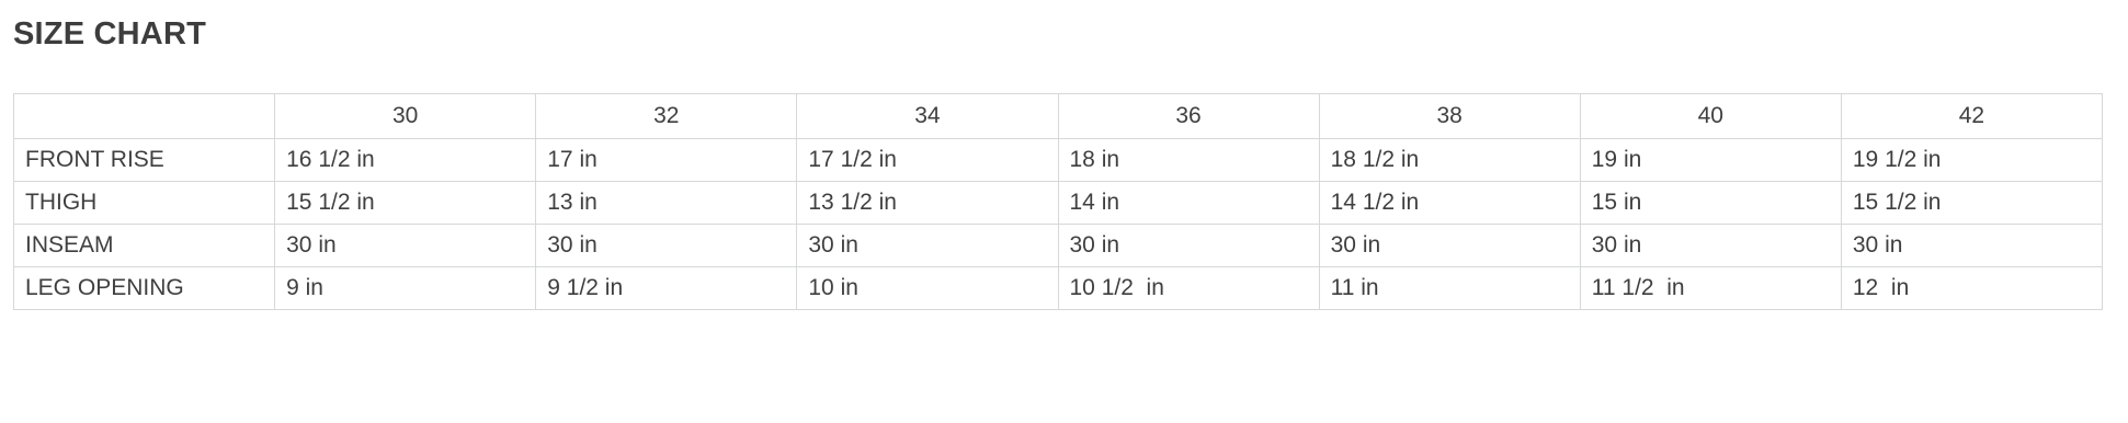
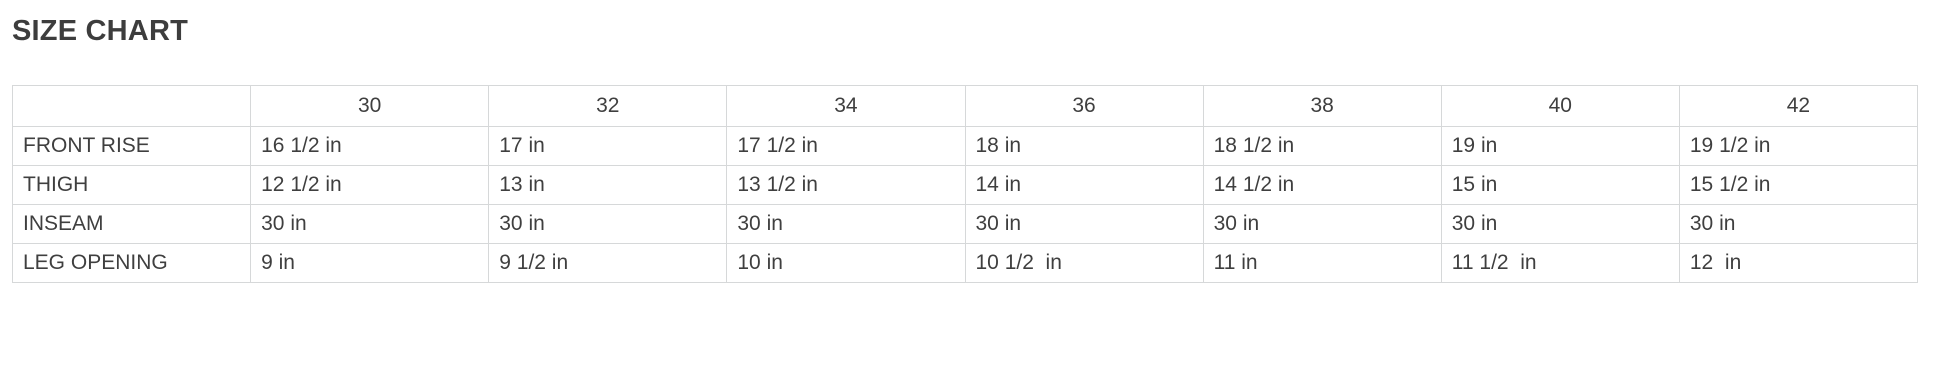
  SIZE CHART
  	30	32	34	36	38	40	42
  FRONT RISE	16 1/2 in	17 in	17 1/2 in	18 in	18 1/2 in	19 in	19 1/2 in
- THIGH	15 1/2 in	13 in	13 1/2 in	14 in	14 1/2 in	15 in	15 1/2 in
+ THIGH	12 1/2 in	13 in	13 1/2 in	14 in	14 1/2 in	15 in	15 1/2 in
  INSEAM	30 in	30 in	30 in	30 in	30 in	30 in	30 in
  LEG OPENING	9 in	9 1/2 in	10 in	10 1/2 in	11 in	11 1/2 in	12 in
